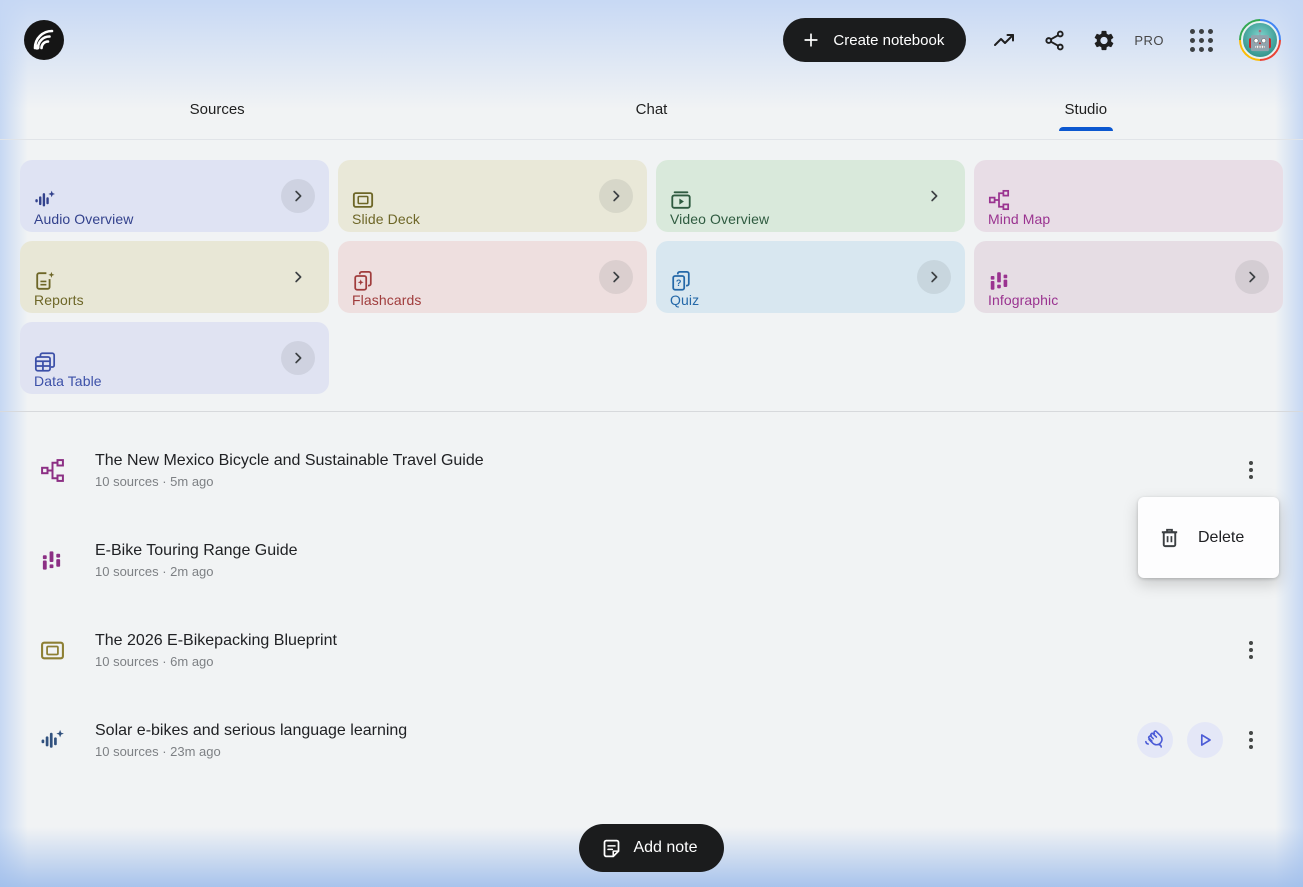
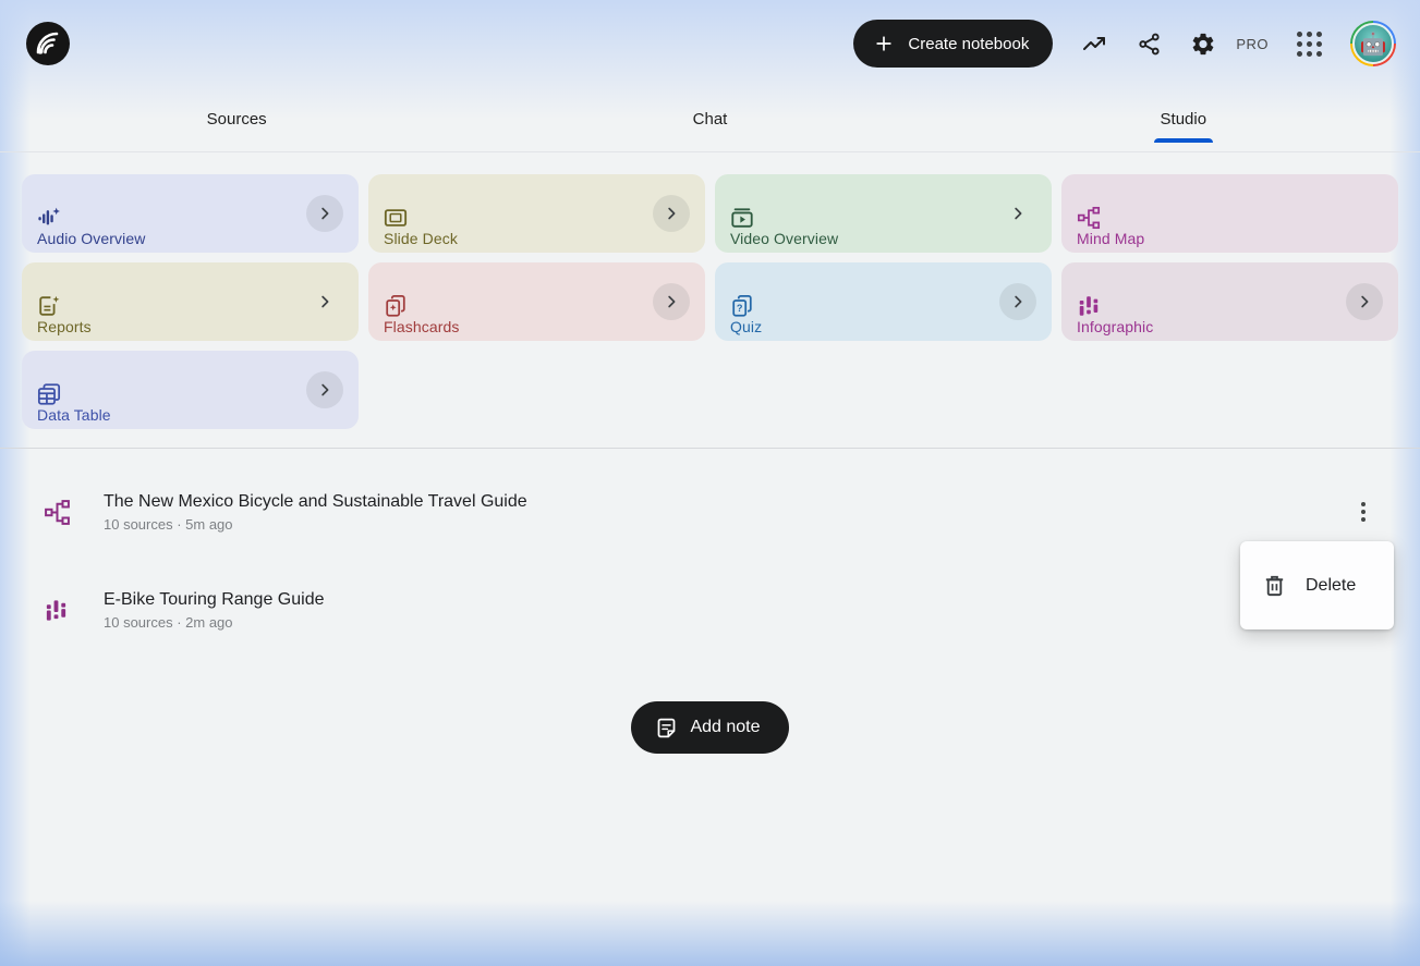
  Create notebook
  PRO
  🤖
  Sources
  Chat
  Studio
  Audio Overview
  Slide Deck
  Video Overview
  Mind Map
  Reports
  Flashcards
  Quiz
  Infographic
  Data Table
  The New Mexico Bicycle and Sustainable Travel Guide
  10 sources · 5m ago
  E-Bike Touring Range Guide
  10 sources · 2m ago
- The 2026 E-Bikepacking Blueprint
- 10 sources · 6m ago
- Solar e-bikes and serious language learning
- 10 sources · 23m ago
  Delete
  Add note
